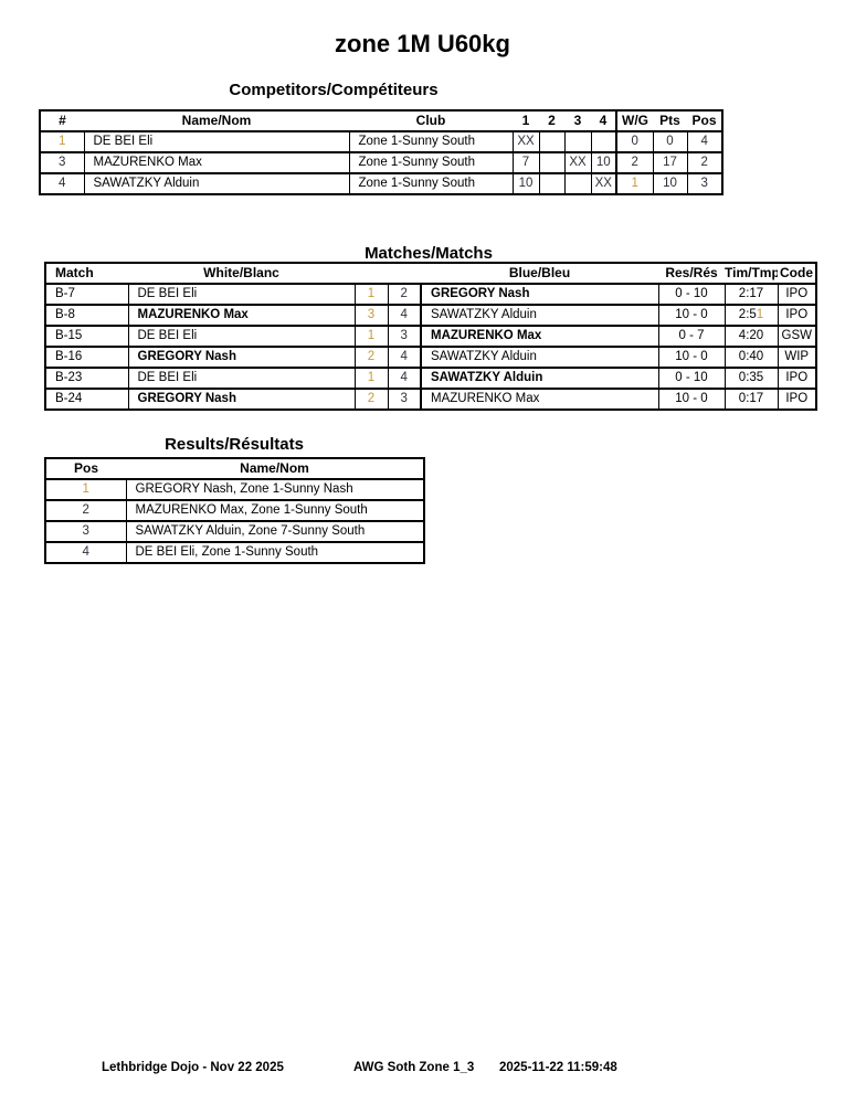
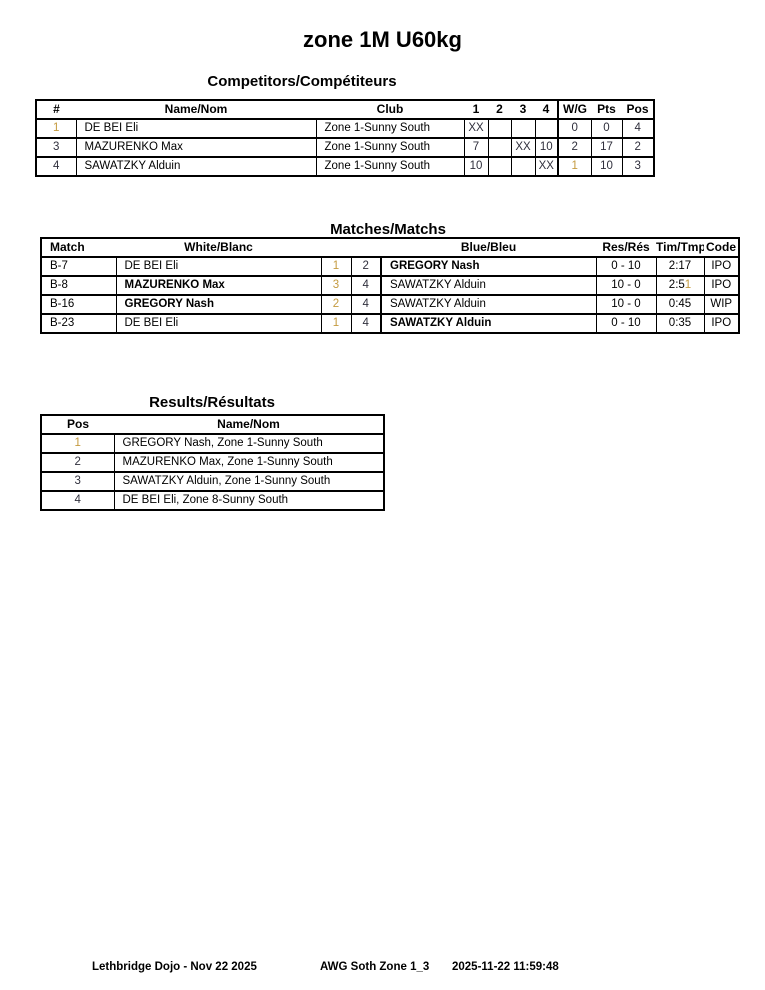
  zone 1M U60kg
  Competitors/Compétiteurs
  #	Name/Nom	Club	1	2	3	4	W/G	Pts	Pos
  1	DE BEI Eli	Zone 1-Sunny South	XX				0	0	4
  3	MAZURENKO Max	Zone 1-Sunny South	7		XX	10	2	17	2
  4	SAWATZKY Alduin	Zone 1-Sunny South	10			XX	1	10	3
  Matches/Matchs
  Match	White/Blanc			Blue/Bleu	Res/Rés	Tim/Tmp	Code
  B-7	DE BEI Eli	1	2	GREGORY Nash	0 - 10	2:17	IPO
  B-8	MAZURENKO Max	3	4	SAWATZKY Alduin	10 - 0	2:51	IPO
- B-15	DE BEI Eli	1	3	MAZURENKO Max	0 - 7	4:20	GSW
- B-16	GREGORY Nash	2	4	SAWATZKY Alduin	10 - 0	0:40	WIP
+ B-16	GREGORY Nash	2	4	SAWATZKY Alduin	10 - 0	0:45	WIP
  B-23	DE BEI Eli	1	4	SAWATZKY Alduin	0 - 10	0:35	IPO
- B-24	GREGORY Nash	2	3	MAZURENKO Max	10 - 0	0:17	IPO
  Results/Résultats
  Pos	Name/Nom
- 1	GREGORY Nash, Zone 1-Sunny Nash
+ 1	GREGORY Nash, Zone 1-Sunny South
  2	MAZURENKO Max, Zone 1-Sunny South
- 3	SAWATZKY Alduin, Zone 7-Sunny South
+ 3	SAWATZKY Alduin, Zone 1-Sunny South
- 4	DE BEI Eli, Zone 1-Sunny South
+ 4	DE BEI Eli, Zone 8-Sunny South
  Lethbridge Dojo - Nov 22 2025
  AWG Soth Zone 1_3
  2025-11-22 11:59:48
